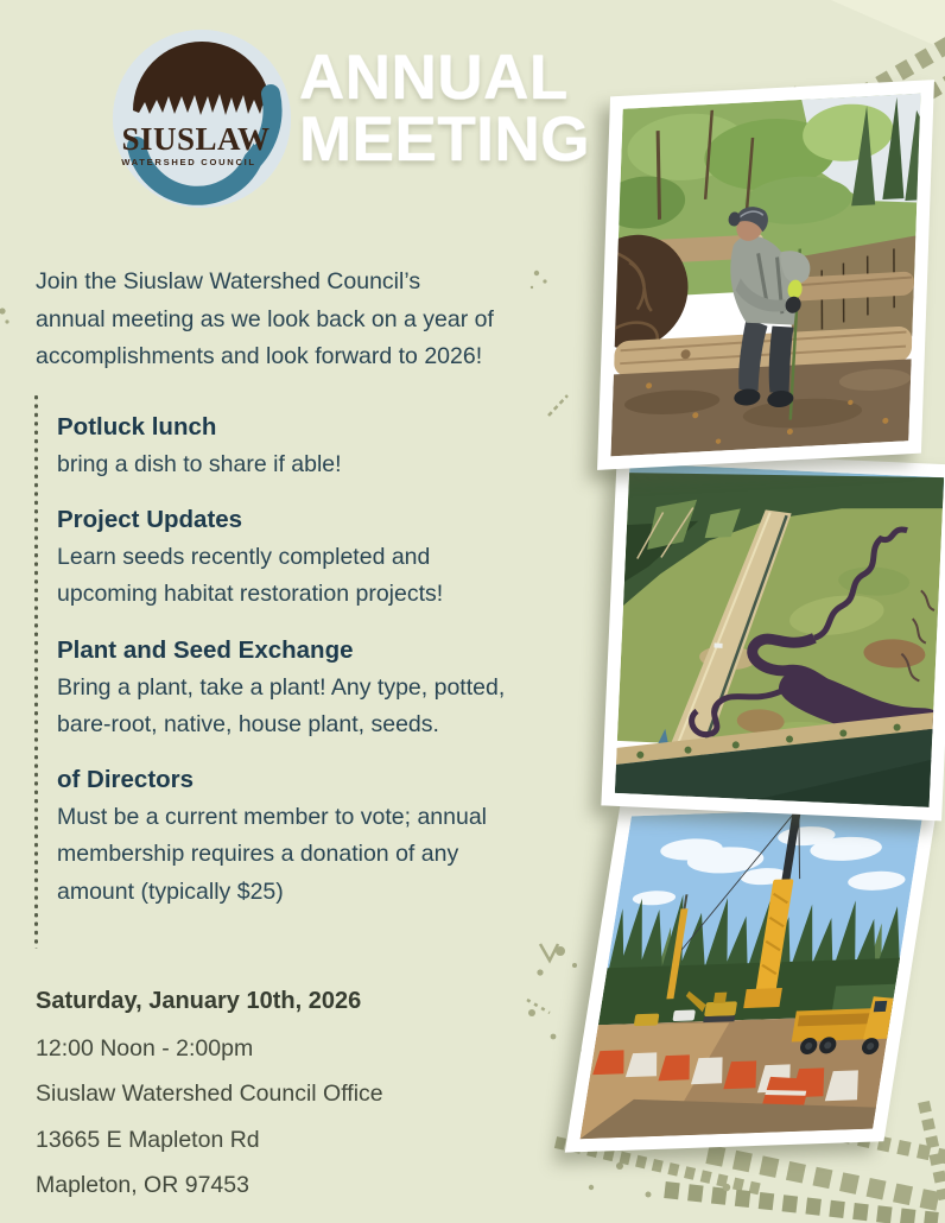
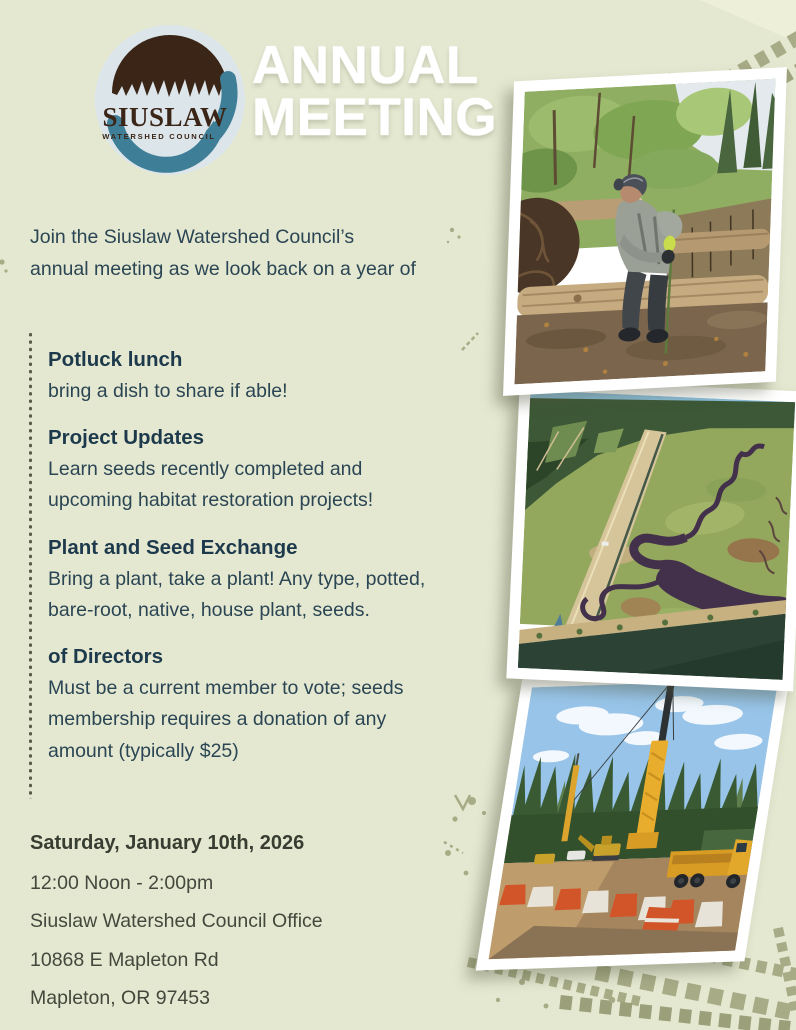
  SIUSLAW
  WATERSHED COUNCIL
  ANNUAL
  MEETING
  Join the Siuslaw Watershed Council’s
  annual meeting as we look back on a year of
- accomplishments and look forward to 2026!
  Potluck lunch
  bring a dish to share if able!
  Project Updates
  Learn seeds recently completed and
  upcoming habitat restoration projects!
  Plant and Seed Exchange
  Bring a plant, take a plant! Any type, potted,
  bare-root, native, house plant, seeds.
  of Directors
- Must be a current member to vote; annual
+ Must be a current member to vote; seeds
  membership requires a donation of any
  amount (typically $25)
  Saturday, January 10th, 2026
  12:00 Noon - 2:00pm
  Siuslaw Watershed Council Office
- 13665 E Mapleton Rd
+ 10868 E Mapleton Rd
  Mapleton, OR 97453
